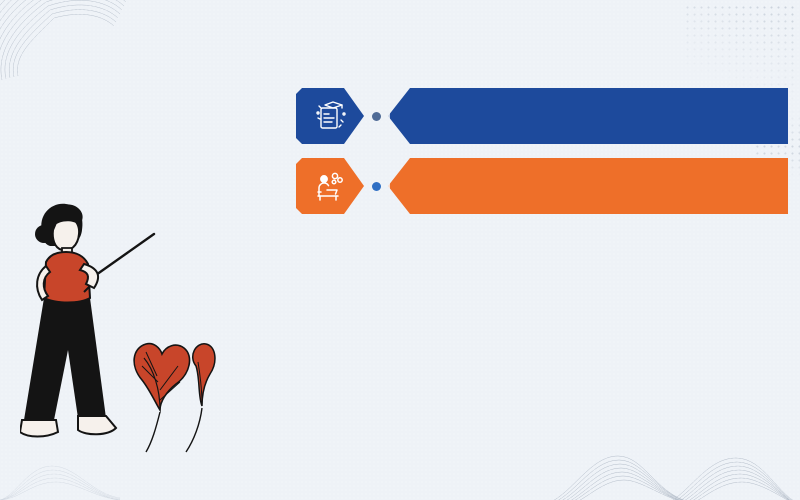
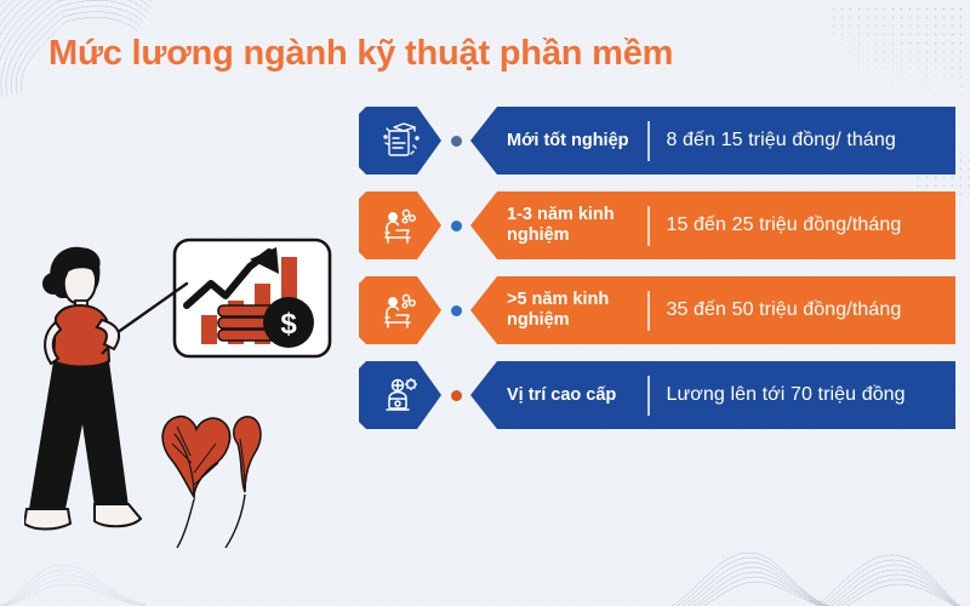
+ Mức lương ngành kỹ thuật phần mềm
+ $
+ Mới tốt nghiệp
+ 8 đến 15 triệu đồng/ tháng
+ 1-3 năm kinh nghiệm
+ 15 đến 25 triệu đồng/tháng
+ >5 năm kinh nghiệm
+ 35 đến 50 triệu đồng/tháng
+ Vị trí cao cấp
+ Lương lên tới 70 triệu đồng
